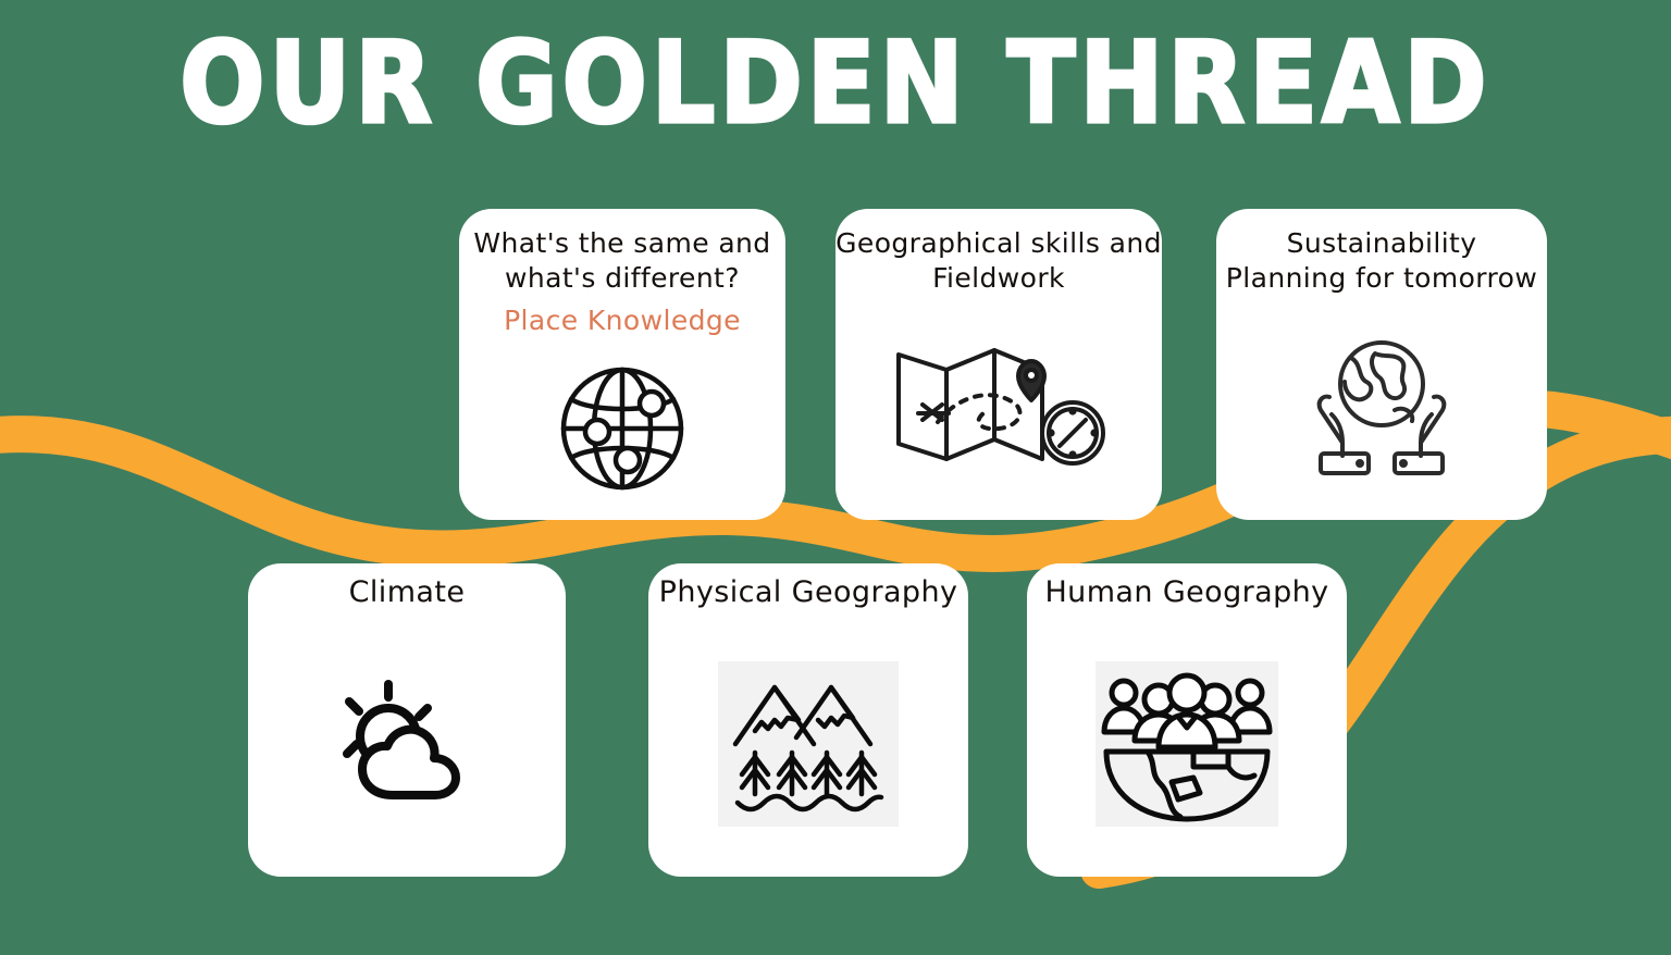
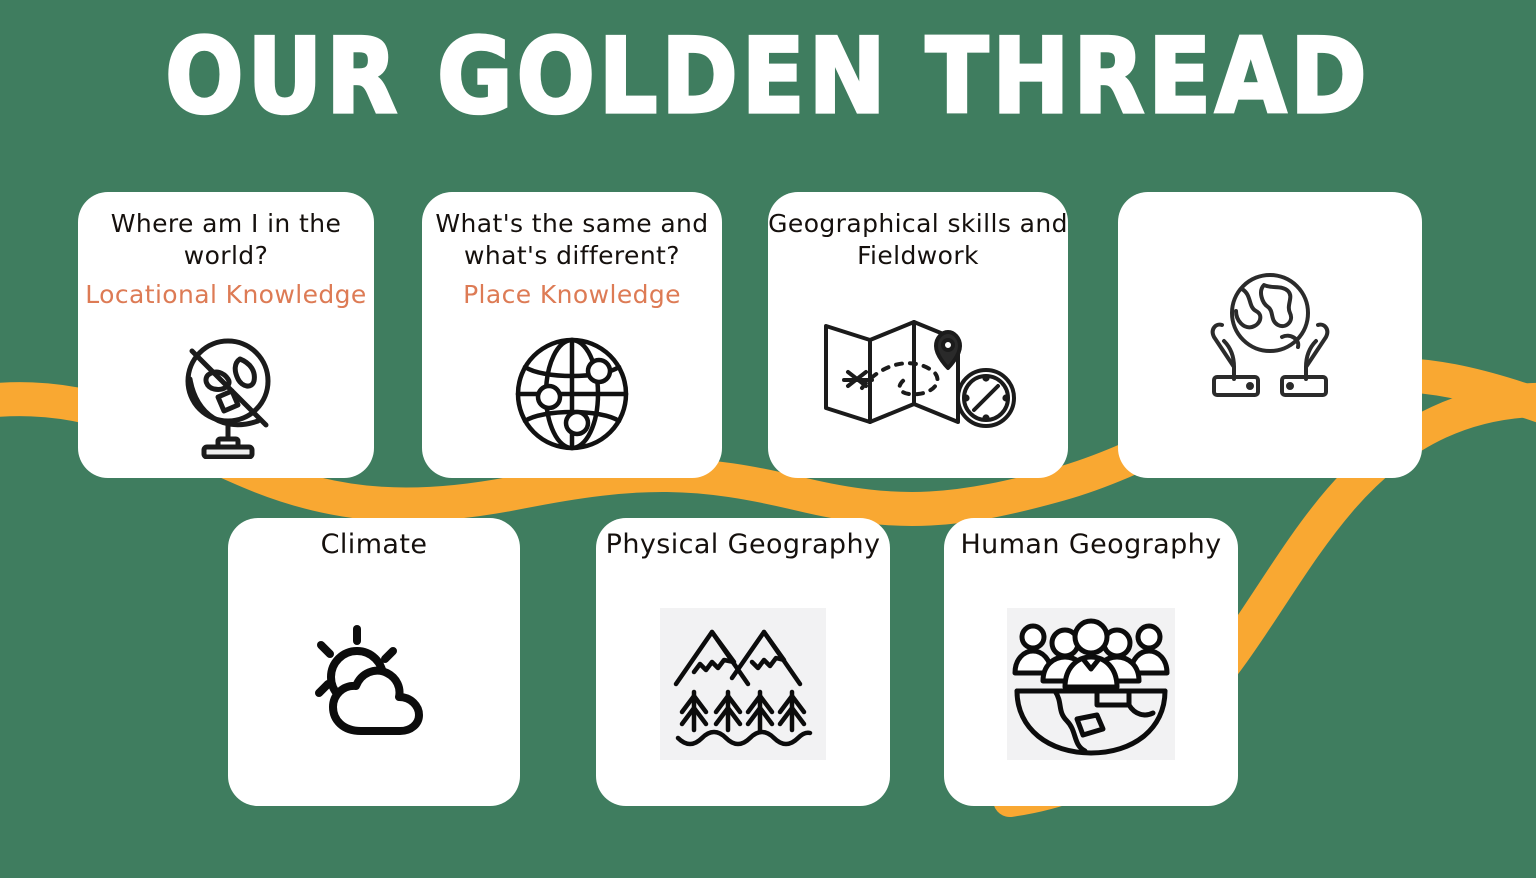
  OUR GOLDEN THREAD
+ Where am I in the
+ world?
+ Locational Knowledge
  What's the same and
  what's different?
  Place Knowledge
  Geographical skills and
  Fieldwork
- Sustainability
- Planning for tomorrow
  Climate
  Physical Geography
  Human Geography
